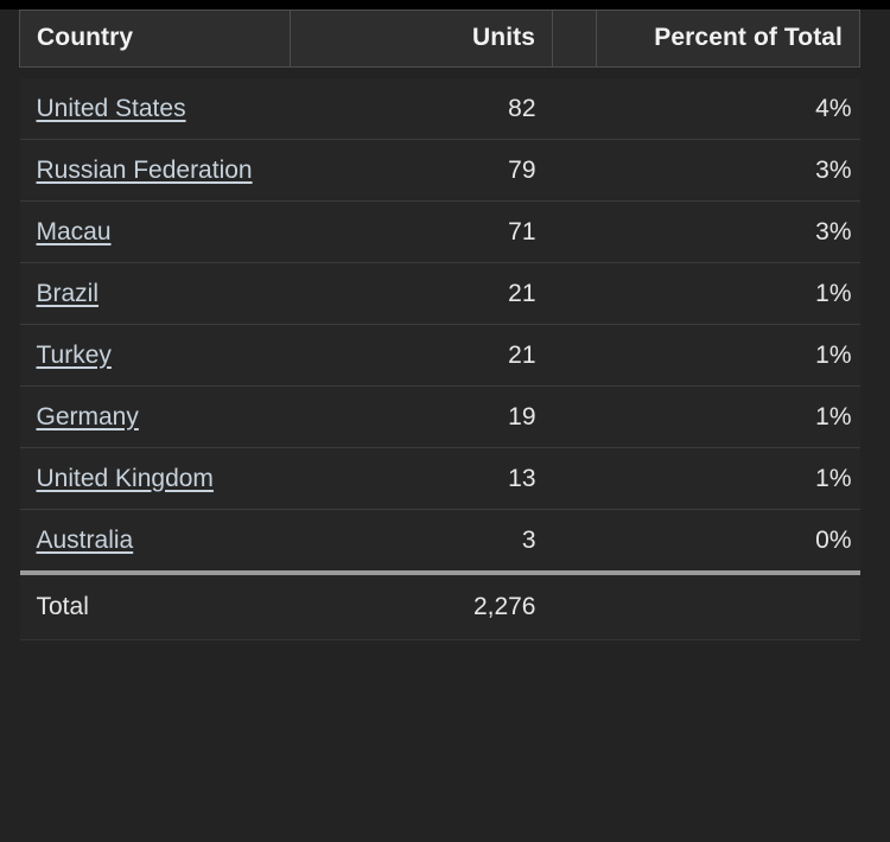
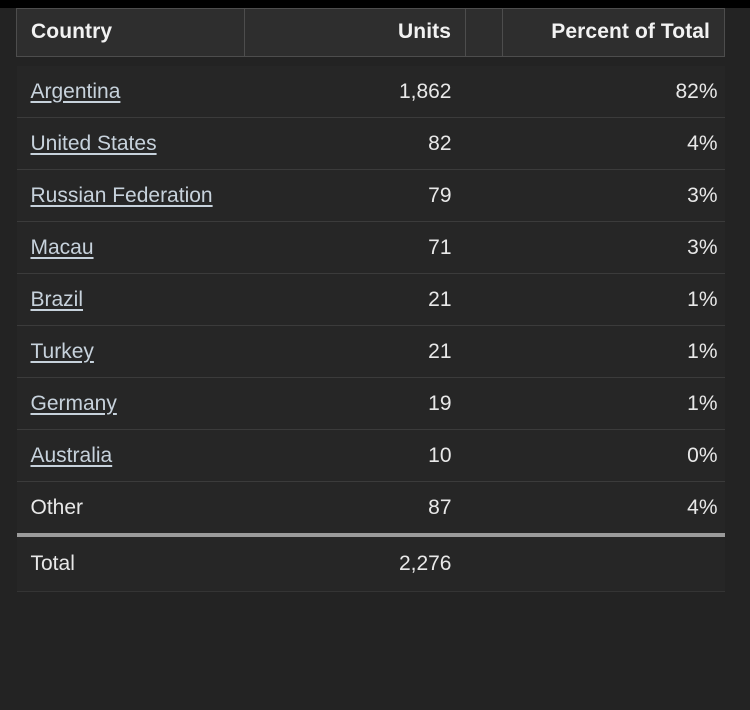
  Country	Units		Percent of Total
+ Argentina	1,862		82%
  United States	82		4%
  Russian Federation	79		3%
  Macau	71		3%
  Brazil	21		1%
  Turkey	21		1%
  Germany	19		1%
- United Kingdom	13		1%
- Australia	3		0%
+ Australia	10		0%
+ Other	87		4%
  Total	2,276
